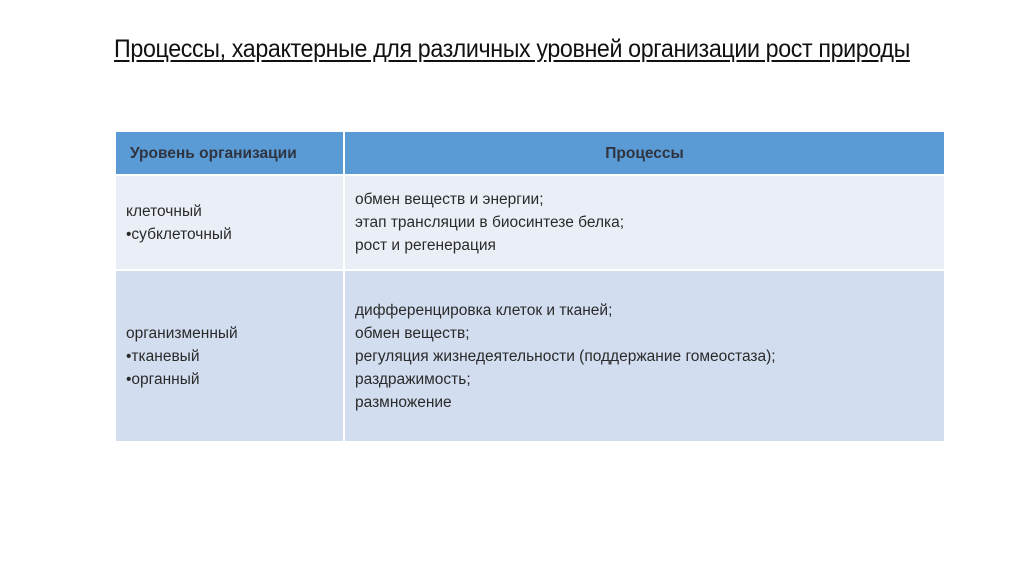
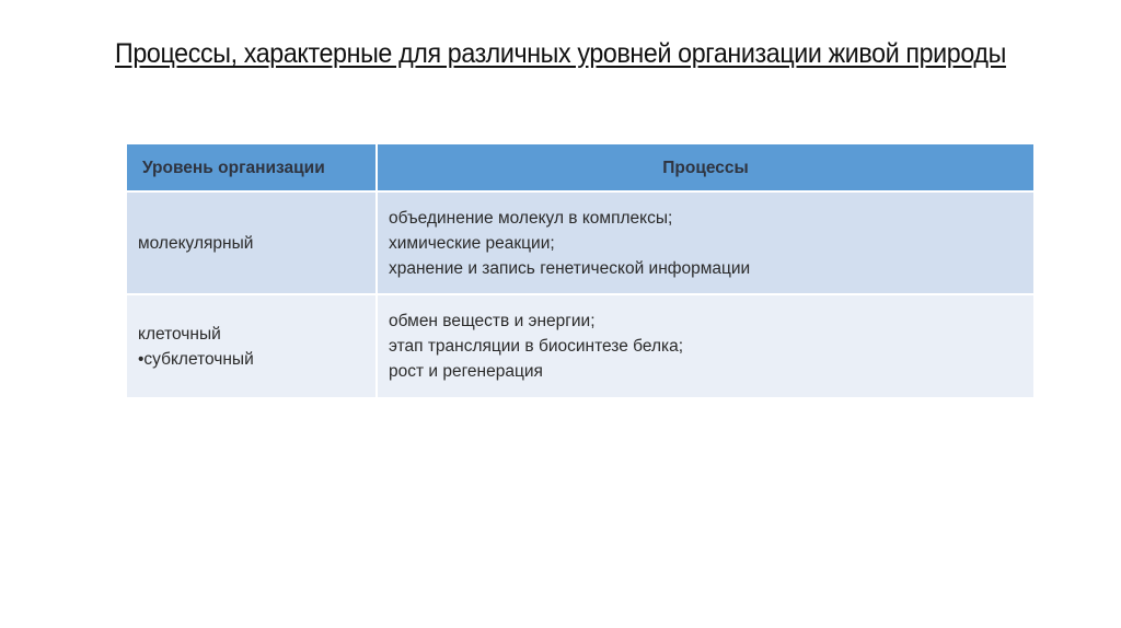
- Процессы, характерные для различных уровней организации рост природы
+ Процессы, характерные для различных уровней организации живой природы
  Уровень организации	Процессы
+ молекулярный	объединение молекул в комплексы; химические реакции; хранение и запись генетической информации
  клеточный •субклеточный	обмен веществ и энергии; этап трансляции в биосинтезе белка; рост и регенерация
- организменный •тканевый •органный	дифференцировка клеток и тканей; обмен веществ; регуляция жизнедеятельности (поддержание гомеостаза); раздражимость; размножение
